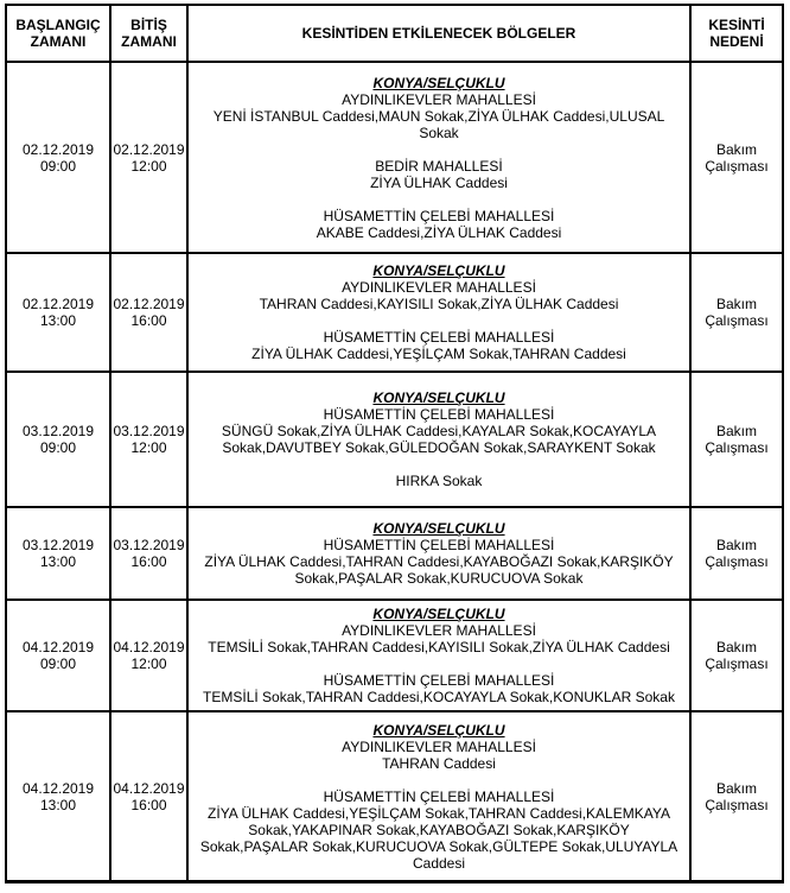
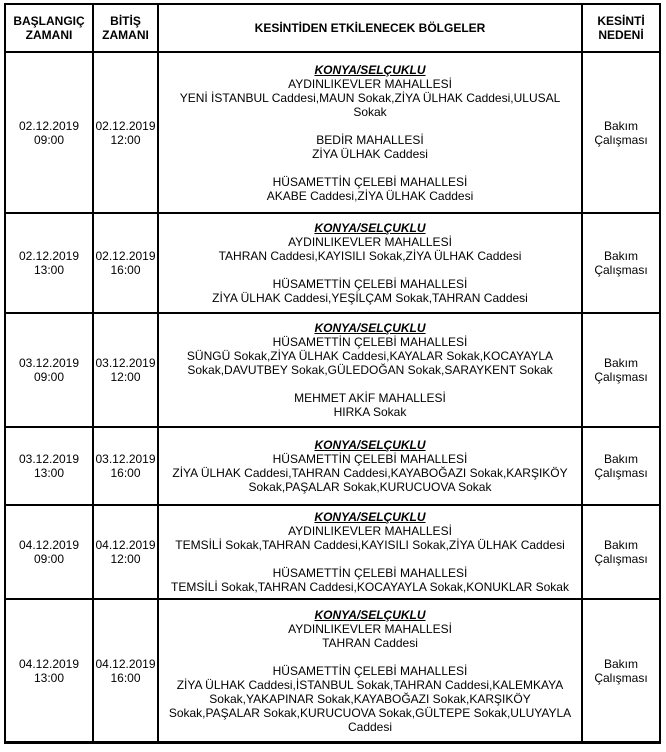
  BAŞLANGIÇ ZAMANI
  BİTİŞ ZAMANI
  KESİNTİDEN ETKİLENECEK BÖLGELER
  KESİNTİ NEDENİ
  02.12.2019
  09:00
  02.12.2019
  12:00
  KONYA/SELÇUKLU
  AYDINLIKEVLER MAHALLESİ
  YENİ İSTANBUL Caddesi,MAUN Sokak,ZİYA ÜLHAK Caddesi,ULUSAL Sokak
  BEDİR MAHALLESİ
  ZİYA ÜLHAK Caddesi
  HÜSAMETTİN ÇELEBİ MAHALLESİ
  AKABE Caddesi,ZİYA ÜLHAK Caddesi
  Bakım Çalışması
  02.12.2019
  13:00
  02.12.2019
  16:00
  KONYA/SELÇUKLU
  AYDINLIKEVLER MAHALLESİ
  TAHRAN Caddesi,KAYISILI Sokak,ZİYA ÜLHAK Caddesi
  HÜSAMETTİN ÇELEBİ MAHALLESİ
  ZİYA ÜLHAK Caddesi,YEŞİLÇAM Sokak,TAHRAN Caddesi
  Bakım Çalışması
  03.12.2019
  09:00
  03.12.2019
  12:00
  KONYA/SELÇUKLU
  HÜSAMETTİN ÇELEBİ MAHALLESİ
  SÜNGÜ Sokak,ZİYA ÜLHAK Caddesi,KAYALAR Sokak,KOCAYAYLA Sokak,DAVUTBEY Sokak,GÜLEDOĞAN Sokak,SARAYKENT Sokak
+ MEHMET AKİF MAHALLESİ
  HIRKA Sokak
  Bakım Çalışması
  03.12.2019
  13:00
  03.12.2019
  16:00
  KONYA/SELÇUKLU
  HÜSAMETTİN ÇELEBİ MAHALLESİ
  ZİYA ÜLHAK Caddesi,TAHRAN Caddesi,KAYABOĞAZI Sokak,KARŞIKÖY Sokak,PAŞALAR Sokak,KURUCUOVA Sokak
  Bakım Çalışması
  04.12.2019
  09:00
  04.12.2019
  12:00
  KONYA/SELÇUKLU
  AYDINLIKEVLER MAHALLESİ
  TEMSİLİ Sokak,TAHRAN Caddesi,KAYISILI Sokak,ZİYA ÜLHAK Caddesi
  HÜSAMETTİN ÇELEBİ MAHALLESİ
  TEMSİLİ Sokak,TAHRAN Caddesi,KOCAYAYLA Sokak,KONUKLAR Sokak
  Bakım Çalışması
  04.12.2019
  13:00
  04.12.2019
  16:00
  KONYA/SELÇUKLU
  AYDINLIKEVLER MAHALLESİ
  TAHRAN Caddesi
  HÜSAMETTİN ÇELEBİ MAHALLESİ
- ZİYA ÜLHAK Caddesi,YEŞİLÇAM Sokak,TAHRAN Caddesi,KALEMKAYA Sokak,YAKAPINAR Sokak,KAYABOĞAZI Sokak,KARŞIKÖY Sokak,PAŞALAR Sokak,KURUCUOVA Sokak,GÜLTEPE Sokak,ULUYAYLA Caddesi
+ ZİYA ÜLHAK Caddesi,İSTANBUL Sokak,TAHRAN Caddesi,KALEMKAYA Sokak,YAKAPINAR Sokak,KAYABOĞAZI Sokak,KARŞIKÖY Sokak,PAŞALAR Sokak,KURUCUOVA Sokak,GÜLTEPE Sokak,ULUYAYLA Caddesi
  Bakım Çalışması
